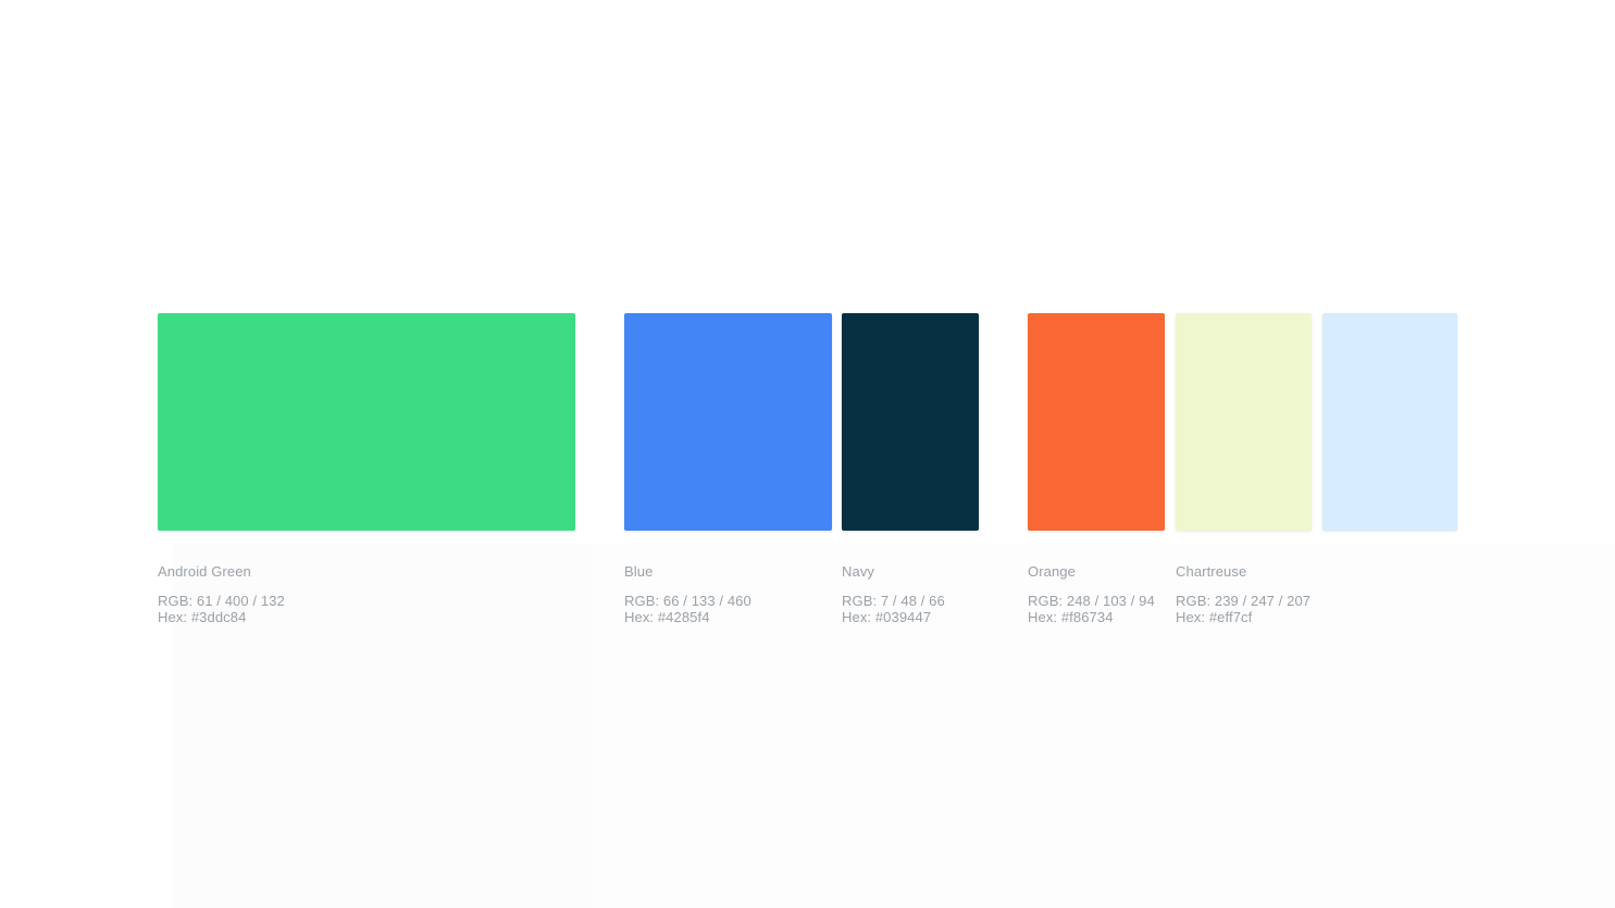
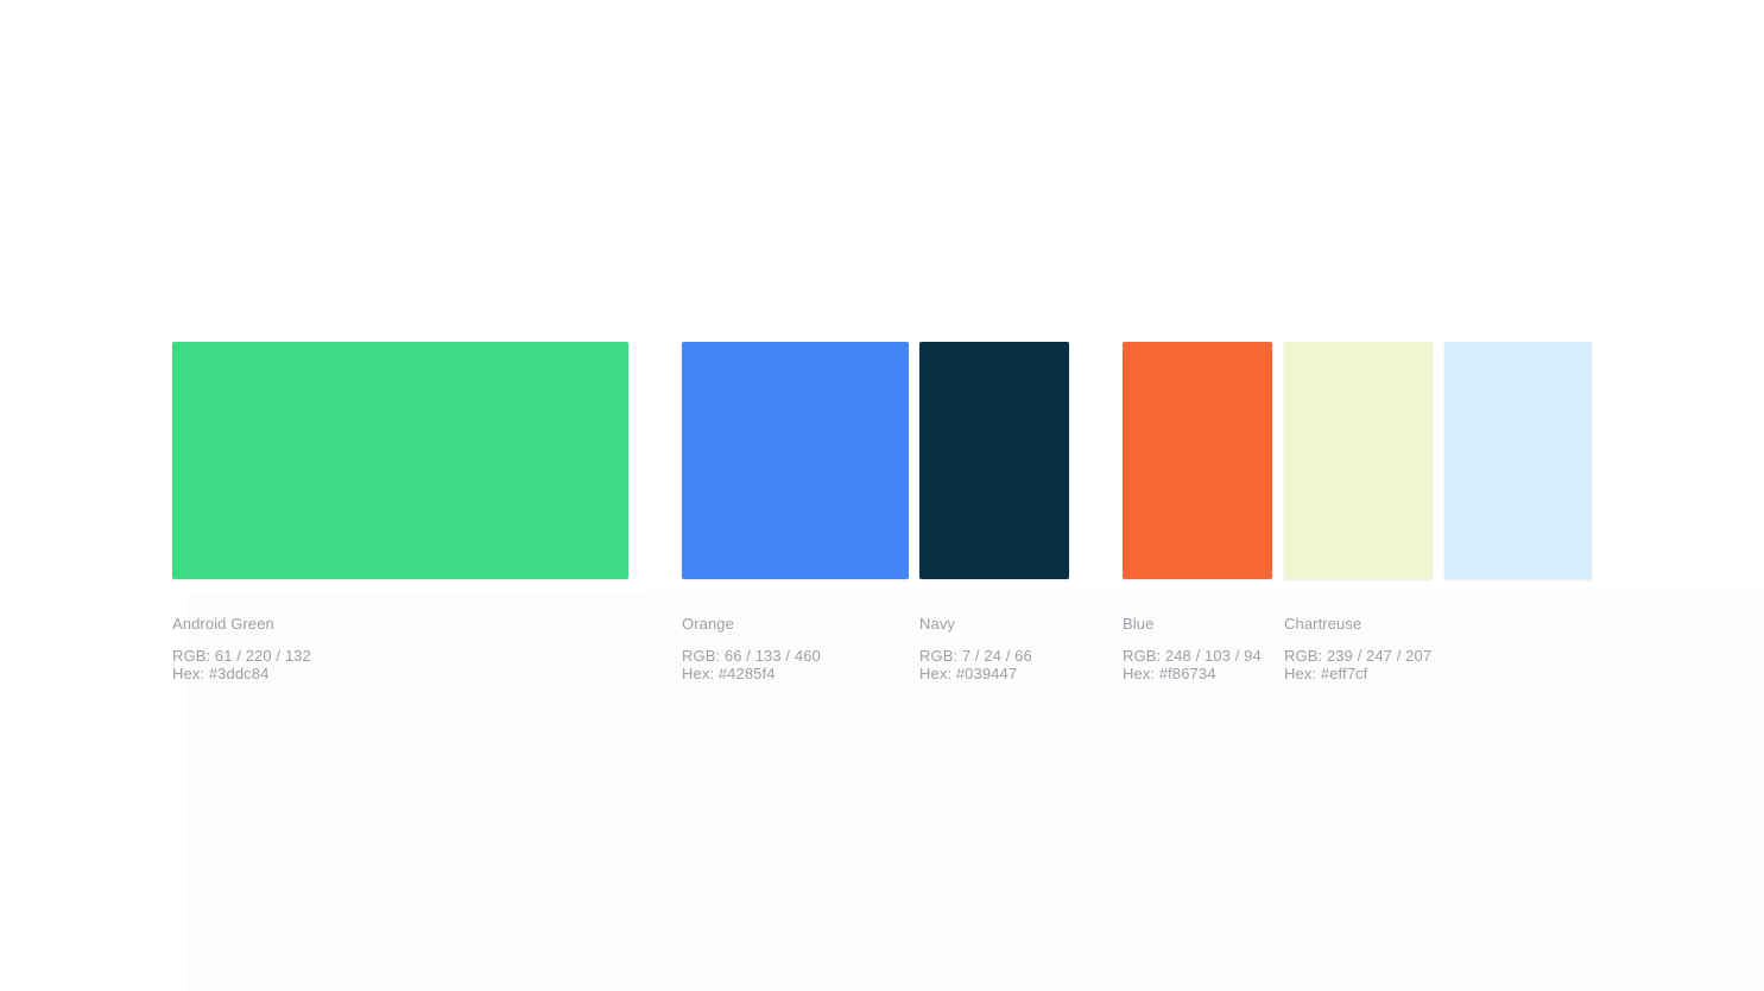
  Android Green
- RGB: 61 / 400 / 132
+ RGB: 61 / 220 / 132
  Hex: #3ddc84
- Blue
+ Orange
  RGB: 66 / 133 / 460
  Hex: #4285f4
  Navy
- RGB: 7 / 48 / 66
+ RGB: 7 / 24 / 66
  Hex: #039447
- Orange
+ Blue
  RGB: 248 / 103 / 94
  Hex: #f86734
  Chartreuse
  RGB: 239 / 247 / 207
  Hex: #eff7cf
